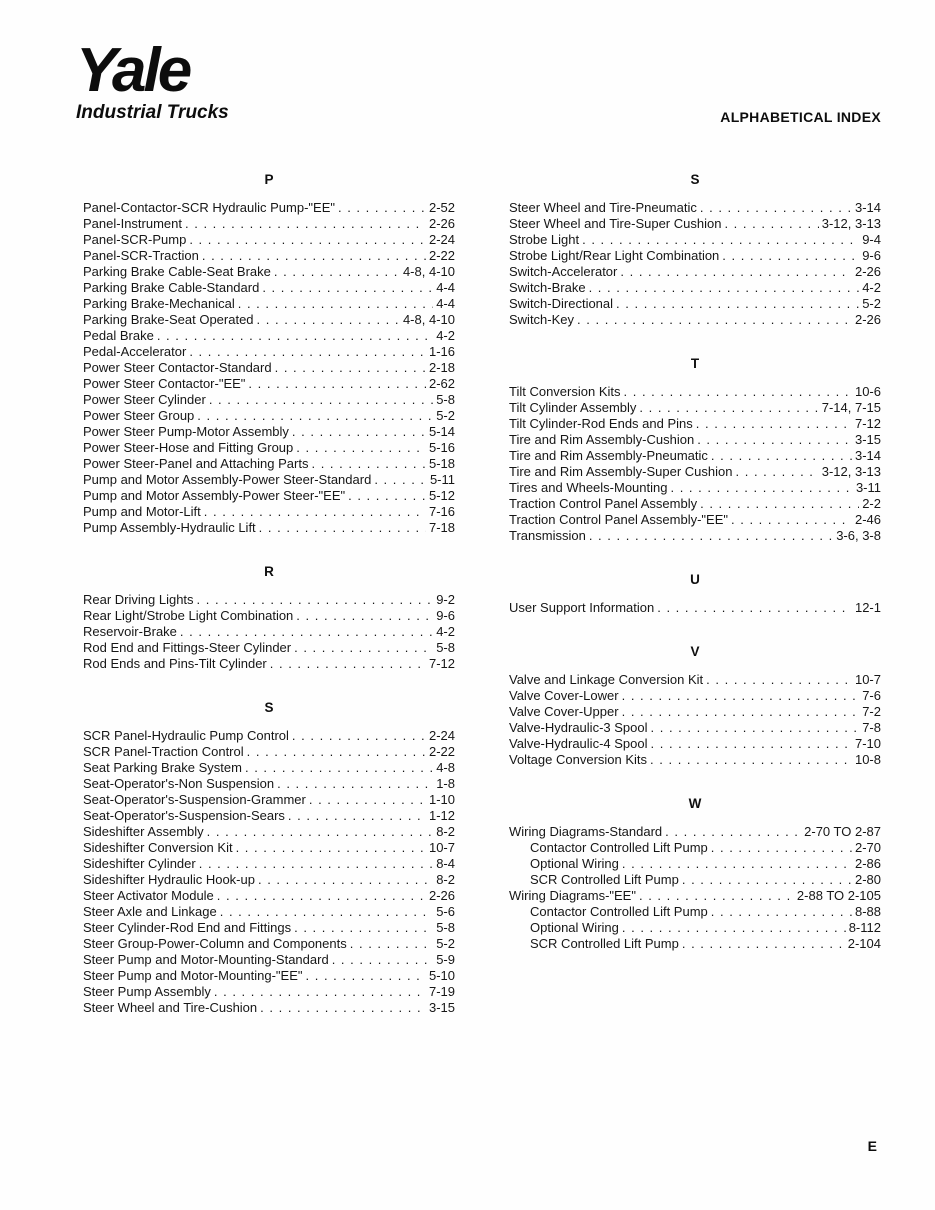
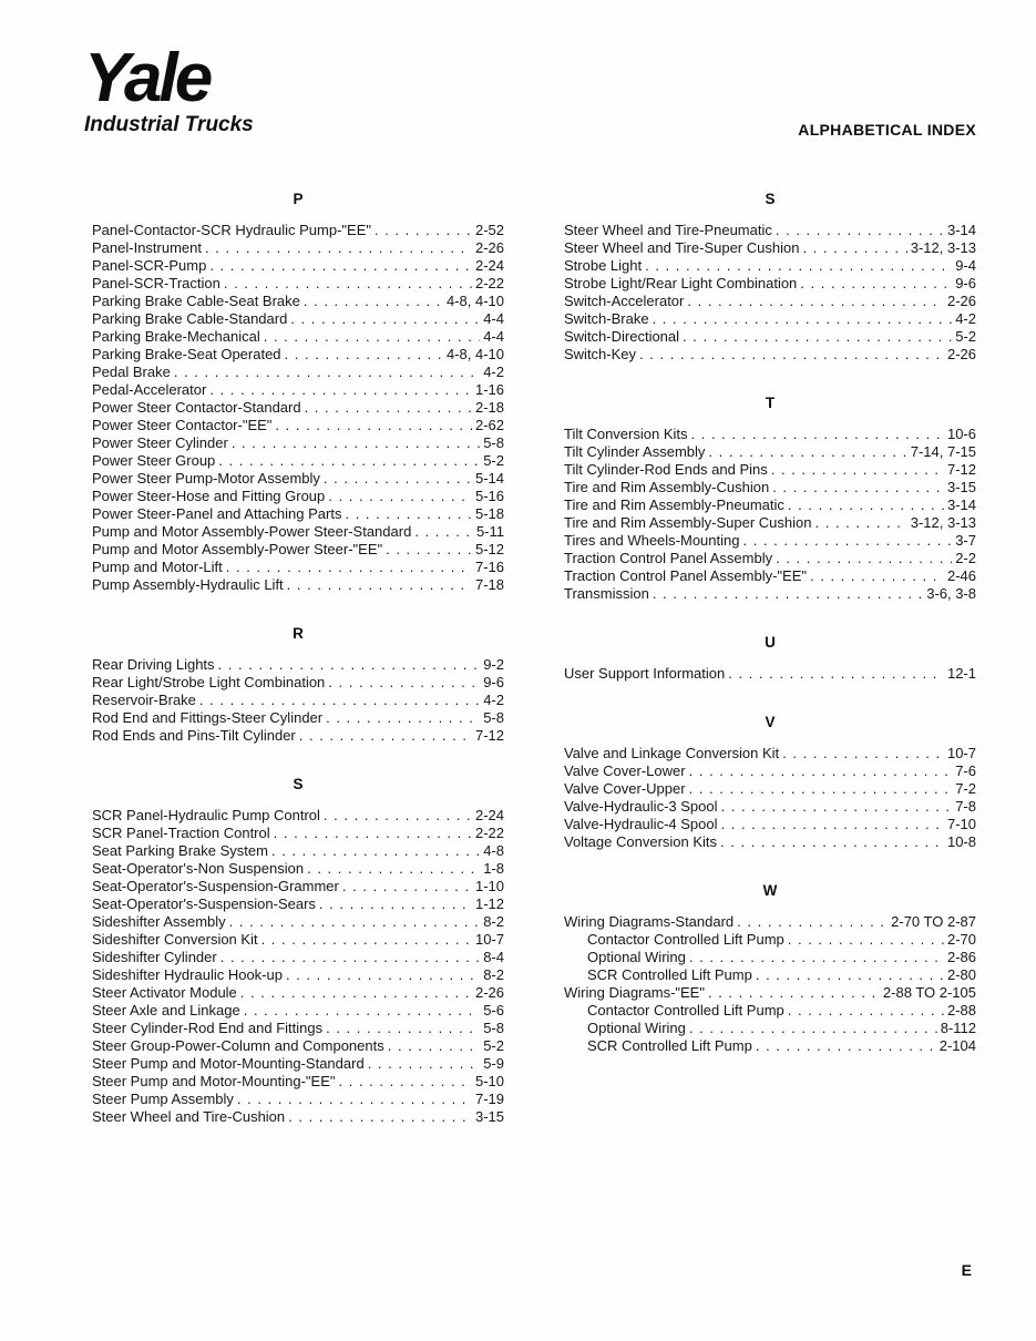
  Yale
  Industrial Trucks
  ALPHABETICAL INDEX
  P
  Panel-Contactor-SCR Hydraulic Pump-"EE"
  2-52
  Panel-Instrument
  2-26
  Panel-SCR-Pump
  2-24
  Panel-SCR-Traction
  2-22
  Parking Brake Cable-Seat Brake
  4-8, 4-10
  Parking Brake Cable-Standard
  4-4
  Parking Brake-Mechanical
  4-4
  Parking Brake-Seat Operated
  4-8, 4-10
  Pedal Brake
  4-2
  Pedal-Accelerator
  1-16
  Power Steer Contactor-Standard
  2-18
  Power Steer Contactor-"EE"
  2-62
  Power Steer Cylinder
  5-8
  Power Steer Group
  5-2
  Power Steer Pump-Motor Assembly
  5-14
  Power Steer-Hose and Fitting Group
  5-16
  Power Steer-Panel and Attaching Parts
  5-18
  Pump and Motor Assembly-Power Steer-Standard
  5-11
  Pump and Motor Assembly-Power Steer-"EE"
  5-12
  Pump and Motor-Lift
  7-16
  Pump Assembly-Hydraulic Lift
  7-18
  R
  Rear Driving Lights
  9-2
  Rear Light/Strobe Light Combination
  9-6
  Reservoir-Brake
  4-2
  Rod End and Fittings-Steer Cylinder
  5-8
  Rod Ends and Pins-Tilt Cylinder
  7-12
  S
  SCR Panel-Hydraulic Pump Control
  2-24
  SCR Panel-Traction Control
  2-22
  Seat Parking Brake System
  4-8
  Seat-Operator's-Non Suspension
  1-8
  Seat-Operator's-Suspension-Grammer
  1-10
  Seat-Operator's-Suspension-Sears
  1-12
  Sideshifter Assembly
  8-2
  Sideshifter Conversion Kit
  10-7
  Sideshifter Cylinder
  8-4
  Sideshifter Hydraulic Hook-up
  8-2
  Steer Activator Module
  2-26
  Steer Axle and Linkage
  5-6
  Steer Cylinder-Rod End and Fittings
  5-8
  Steer Group-Power-Column and Components
  5-2
  Steer Pump and Motor-Mounting-Standard
  5-9
  Steer Pump and Motor-Mounting-"EE"
  5-10
  Steer Pump Assembly
  7-19
  Steer Wheel and Tire-Cushion
  3-15
  S
  Steer Wheel and Tire-Pneumatic
  3-14
  Steer Wheel and Tire-Super Cushion
  3-12, 3-13
  Strobe Light
  9-4
  Strobe Light/Rear Light Combination
  9-6
  Switch-Accelerator
  2-26
  Switch-Brake
  4-2
  Switch-Directional
  5-2
  Switch-Key
  2-26
  T
  Tilt Conversion Kits
  10-6
  Tilt Cylinder Assembly
  7-14, 7-15
  Tilt Cylinder-Rod Ends and Pins
  7-12
  Tire and Rim Assembly-Cushion
  3-15
  Tire and Rim Assembly-Pneumatic
  3-14
  Tire and Rim Assembly-Super Cushion
  3-12, 3-13
  Tires and Wheels-Mounting
- 3-11
+ 3-7
  Traction Control Panel Assembly
  2-2
  Traction Control Panel Assembly-"EE"
  2-46
  Transmission
  3-6, 3-8
  U
  User Support Information
  12-1
  V
  Valve and Linkage Conversion Kit
  10-7
  Valve Cover-Lower
  7-6
  Valve Cover-Upper
  7-2
  Valve-Hydraulic-3 Spool
  7-8
  Valve-Hydraulic-4 Spool
  7-10
  Voltage Conversion Kits
  10-8
  W
  Wiring Diagrams-Standard
  2-70 TO 2-87
  Contactor Controlled Lift Pump
  2-70
  Optional Wiring
  2-86
  SCR Controlled Lift Pump
  2-80
  Wiring Diagrams-"EE"
  2-88 TO 2-105
  Contactor Controlled Lift Pump
- 8-88
+ 2-88
  Optional Wiring
  8-112
  SCR Controlled Lift Pump
  2-104
  E
